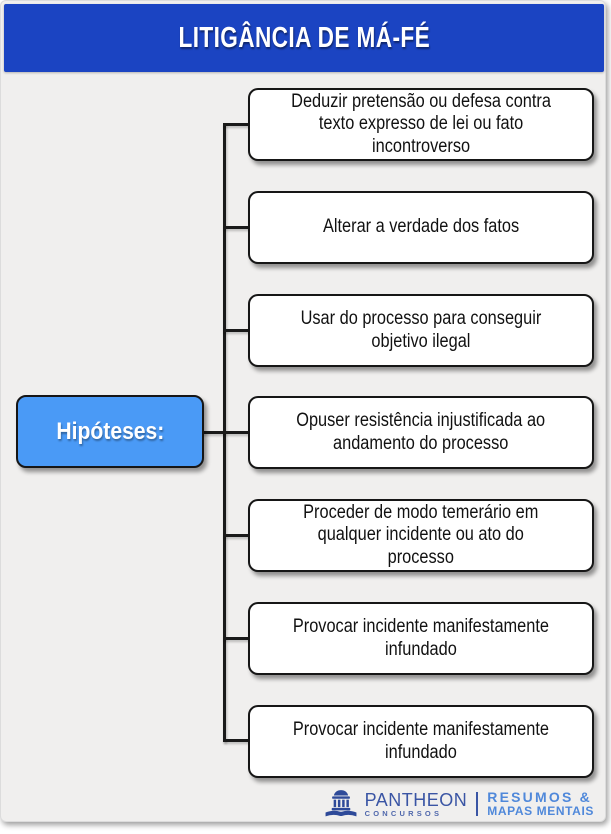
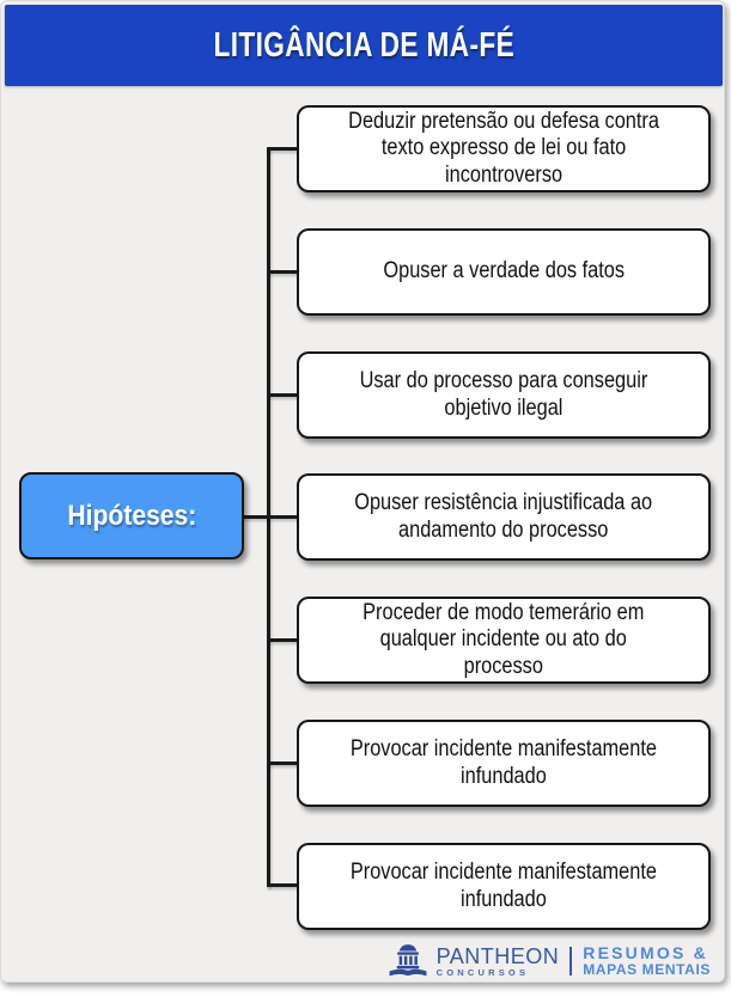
  LITIGÂNCIA DE MÁ-FÉ
  Hipóteses:
  Deduzir pretensão ou defesa contra
  texto expresso de lei ou fato
  incontroverso
- Alterar a verdade dos fatos
+ Opuser a verdade dos fatos
  Usar do processo para conseguir
  objetivo ilegal
  Opuser resistência injustificada ao
  andamento do processo
  Proceder de modo temerário em
  qualquer incidente ou ato do
  processo
  Provocar incidente manifestamente
  infundado
  Provocar incidente manifestamente
  infundado
  PANTHEON
  CONCURSOS
  RESUMOS &
  MAPAS MENTAIS
